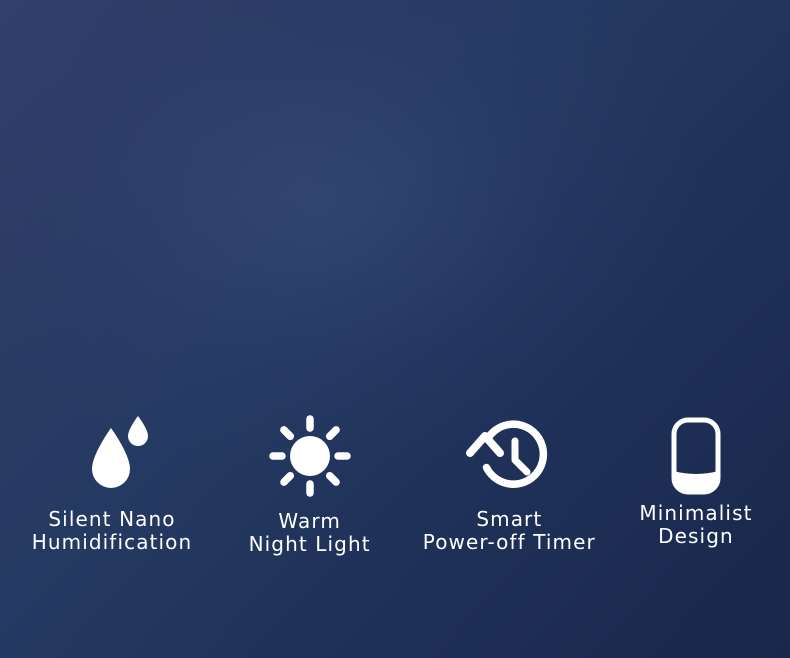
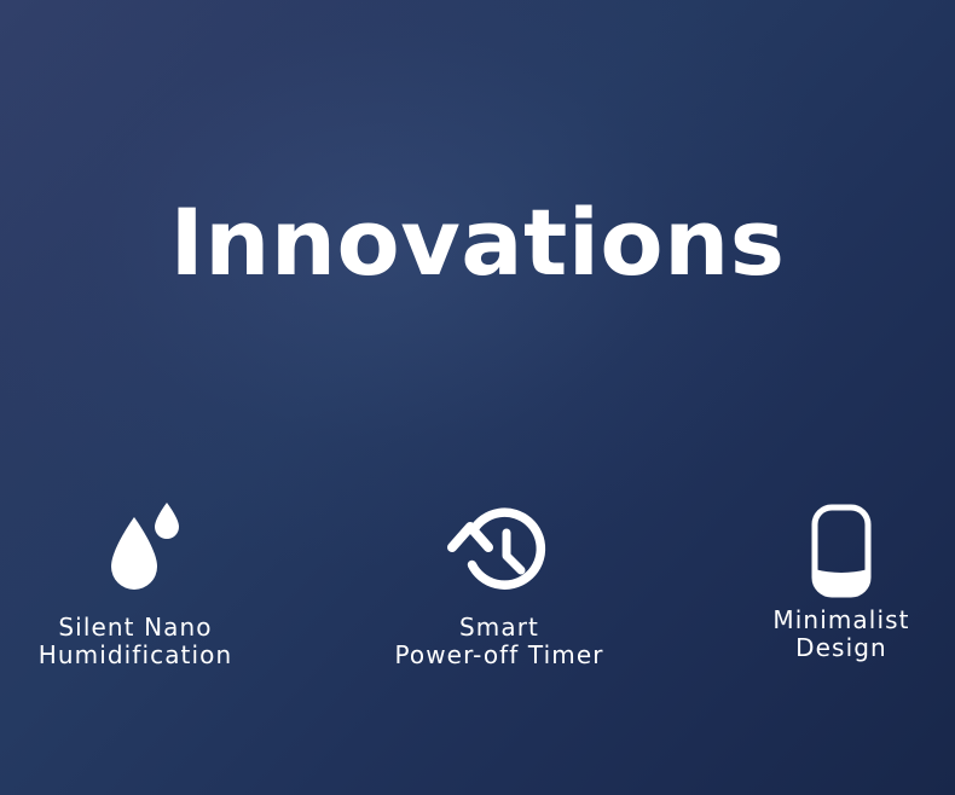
+ Innovations
  Silent Nano
  Humidification
- Warm
- Night Light
  Smart
  Power-off Timer
  Minimalist
  Design
